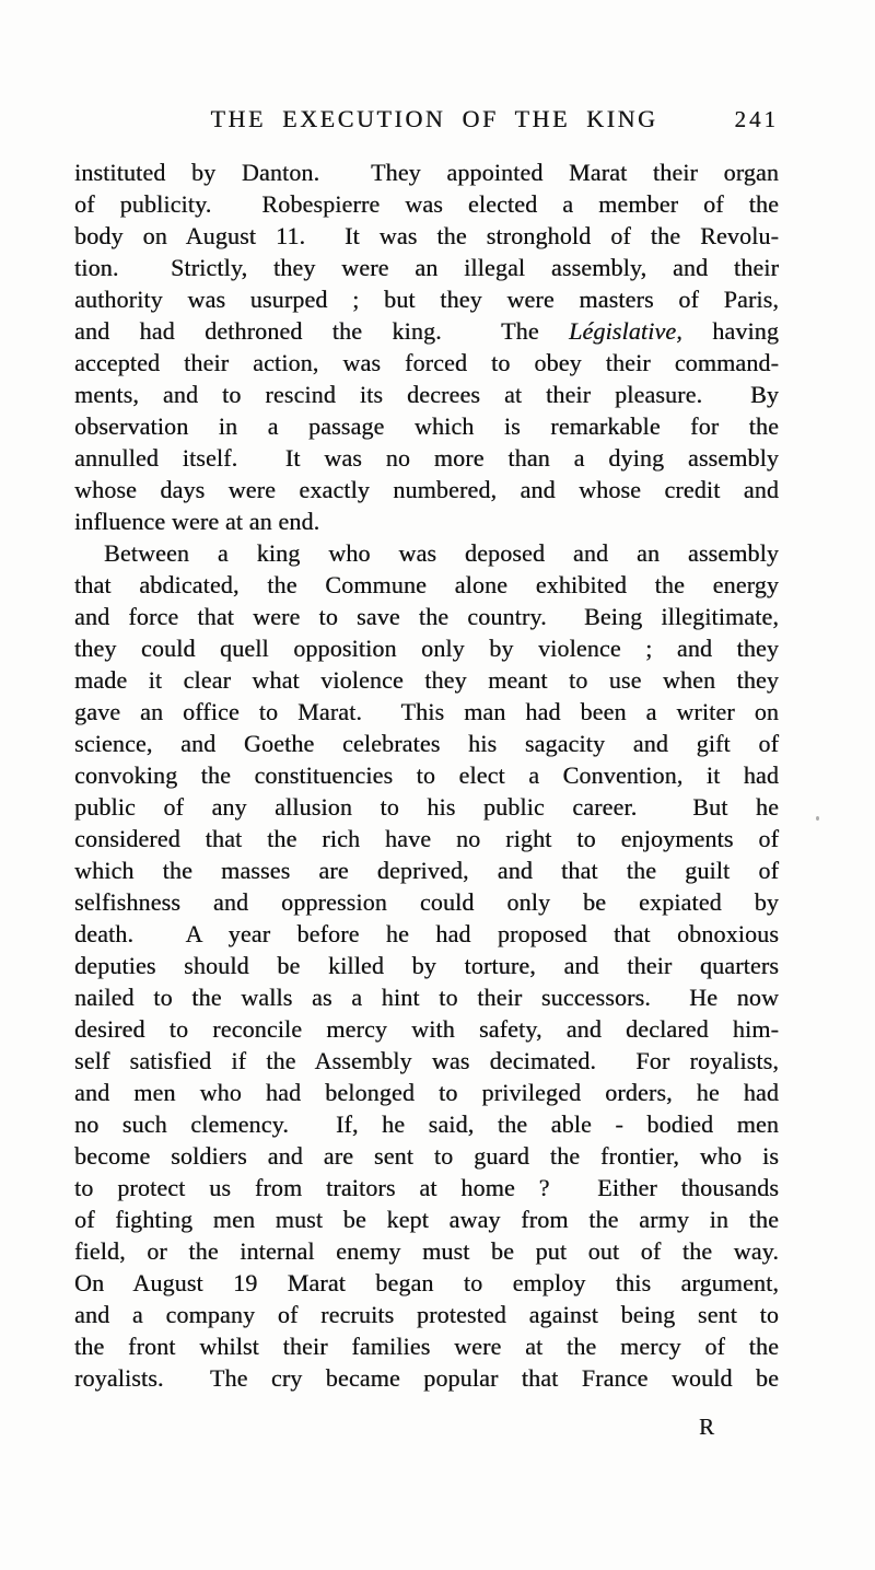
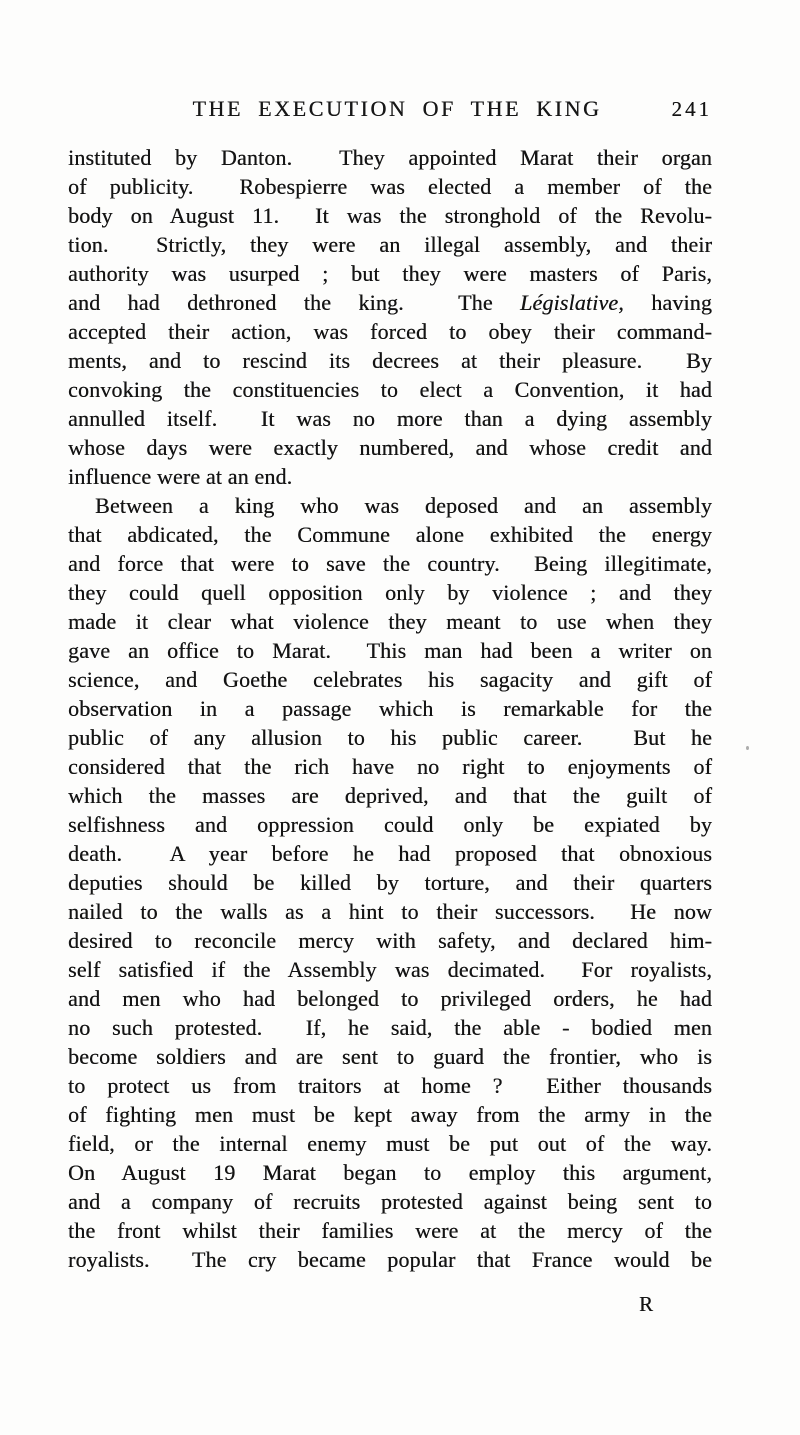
  THE EXECUTION OF THE KING
  241
  instituted by Danton. They appointed Marat their organ
  of publicity. Robespierre was elected a member of the
  body on August 11. It was the stronghold of the Revolu-
  tion. Strictly, they were an illegal assembly, and their
  authority was usurped ; but they were masters of Paris,
  and had dethroned the king. The Législative, having
  accepted their action, was forced to obey their command-
  ments, and to rescind its decrees at their pleasure. By
- observation in a passage which is remarkable for the
+ convoking the constituencies to elect a Convention, it had
  annulled itself. It was no more than a dying assembly
  whose days were exactly numbered, and whose credit and
  influence were at an end.
  Between a king who was deposed and an assembly
  that abdicated, the Commune alone exhibited the energy
  and force that were to save the country. Being illegitimate,
  they could quell opposition only by violence ; and they
  made it clear what violence they meant to use when they
  gave an office to Marat. This man had been a writer on
  science, and Goethe celebrates his sagacity and gift of
- convoking the constituencies to elect a Convention, it had
+ observation in a passage which is remarkable for the
  public of any allusion to his public career. But he
  considered that the rich have no right to enjoyments of
  which the masses are deprived, and that the guilt of
  selfishness and oppression could only be expiated by
  death. A year before he had proposed that obnoxious
  deputies should be killed by torture, and their quarters
  nailed to the walls as a hint to their successors. He now
  desired to reconcile mercy with safety, and declared him-
  self satisfied if the Assembly was decimated. For royalists,
  and men who had belonged to privileged orders, he had
- no such clemency. If, he said, the able - bodied men
+ no such protested. If, he said, the able - bodied men
  become soldiers and are sent to guard the frontier, who is
  to protect us from traitors at home ? Either thousands
  of fighting men must be kept away from the army in the
  field, or the internal enemy must be put out of the way.
  On August 19 Marat began to employ this argument,
  and a company of recruits protested against being sent to
  the front whilst their families were at the mercy of the
  royalists. The cry became popular that France would be
  R
